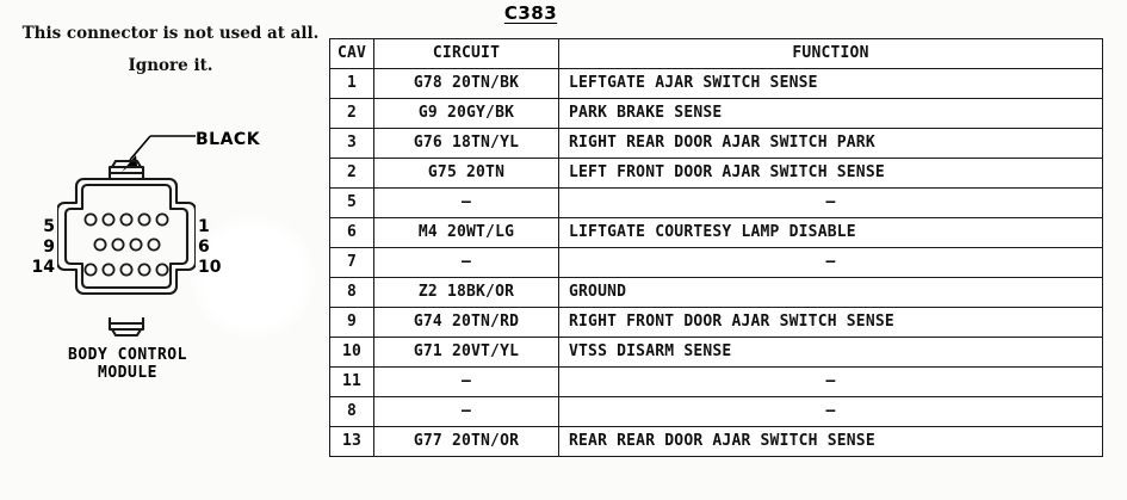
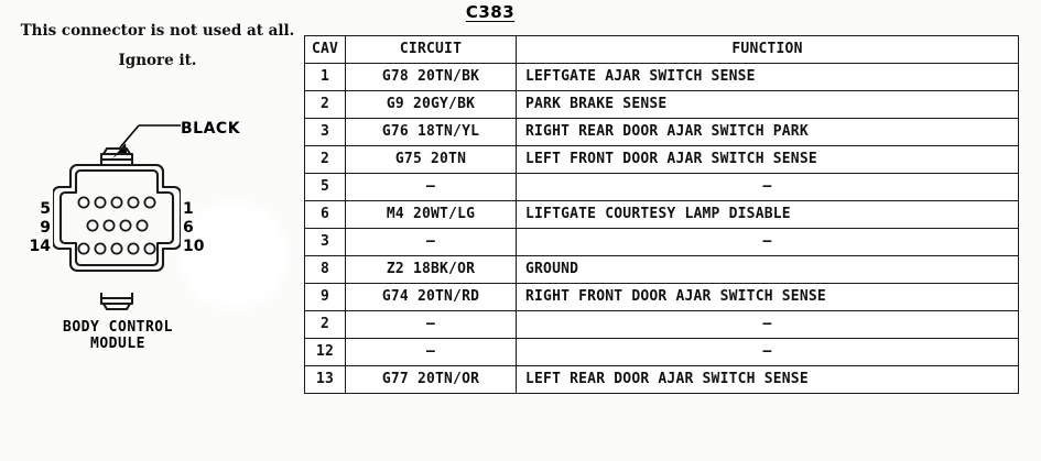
  C383
  This connector is not used at all.
  Ignore it.
  BLACK
  5
  9
  14
  1
  6
  10
  BODY CONTROL
  MODULE
  CAV	CIRCUIT	FUNCTION
  1	G78 20TN/BK	LEFTGATE AJAR SWITCH SENSE
  2	G9 20GY/BK	PARK BRAKE SENSE
  3	G76 18TN/YL	RIGHT REAR DOOR AJAR SWITCH PARK
  2	G75 20TN	LEFT FRONT DOOR AJAR SWITCH SENSE
  5	–	–
  6	M4 20WT/LG	LIFTGATE COURTESY LAMP DISABLE
- 7	–	–
+ 3	–	–
  8	Z2 18BK/OR	GROUND
  9	G74 20TN/RD	RIGHT FRONT DOOR AJAR SWITCH SENSE
- 10	G71 20VT/YL	VTSS DISARM SENSE
- 11	–	–
+ 2	–	–
- 8	–	–
+ 12	–	–
- 13	G77 20TN/OR	REAR REAR DOOR AJAR SWITCH SENSE
+ 13	G77 20TN/OR	LEFT REAR DOOR AJAR SWITCH SENSE
